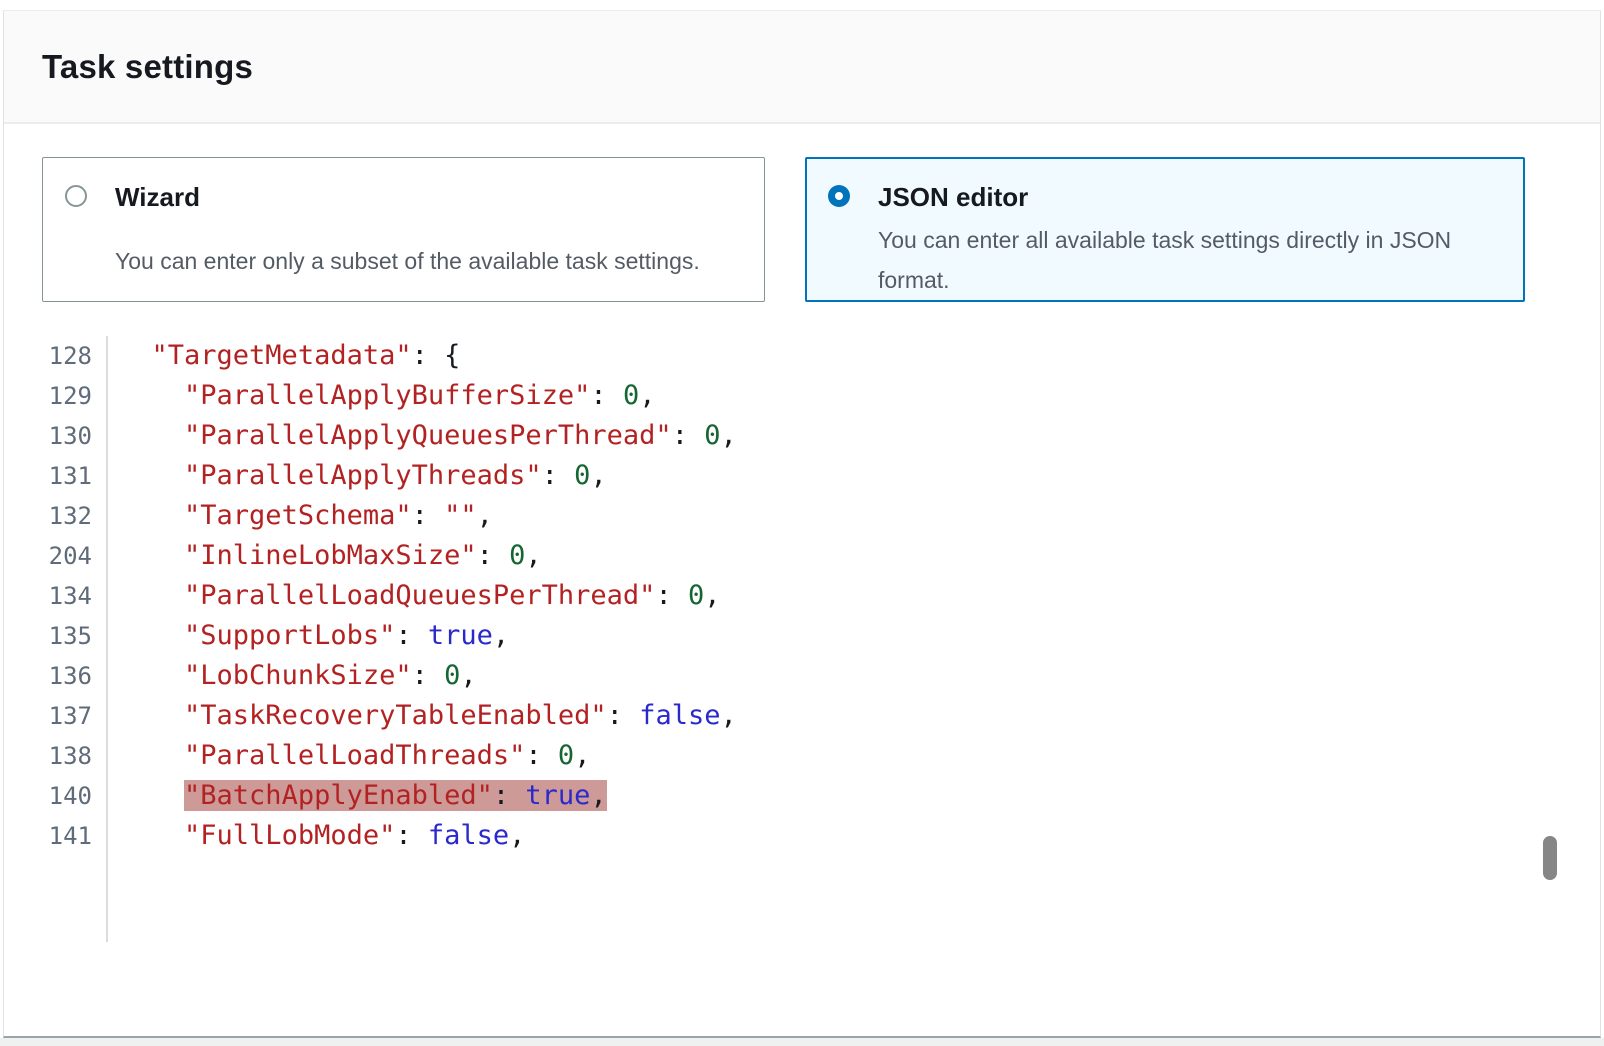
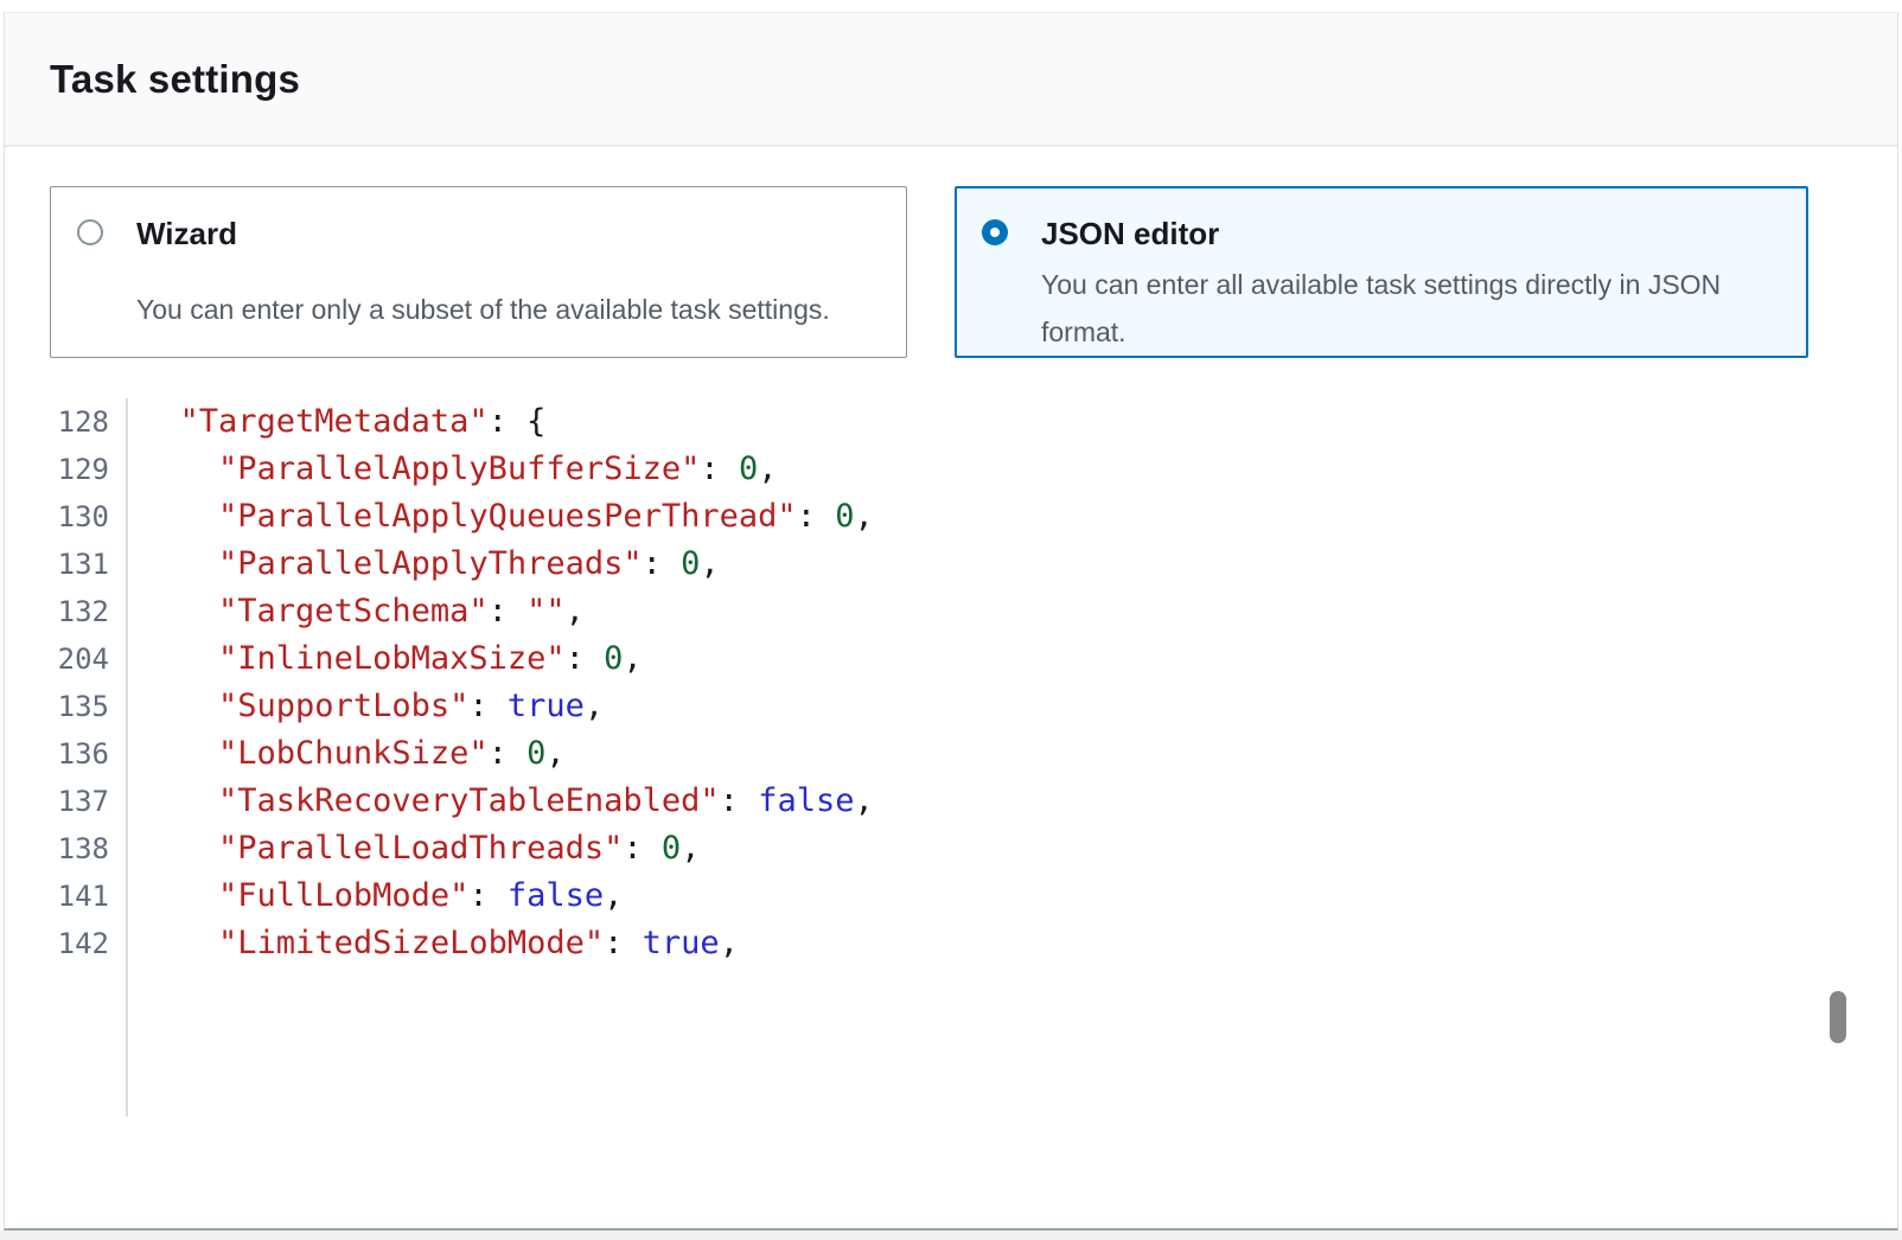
  Task settings
  Wizard
  You can enter only a subset of the available task settings.
  JSON editor
  You can enter all available task settings directly in JSON format.
  128 "TargetMetadata": {
  129 "ParallelApplyBufferSize": 0,
  130 "ParallelApplyQueuesPerThread": 0,
  131 "ParallelApplyThreads": 0,
  132 "TargetSchema": "",
  204 "InlineLobMaxSize": 0,
- 134 "ParallelLoadQueuesPerThread": 0,
  135 "SupportLobs": true,
  136 "LobChunkSize": 0,
  137 "TaskRecoveryTableEnabled": false,
  138 "ParallelLoadThreads": 0,
- 140 "BatchApplyEnabled": true,
  141 "FullLobMode": false,
+ 142 "LimitedSizeLobMode": true,
